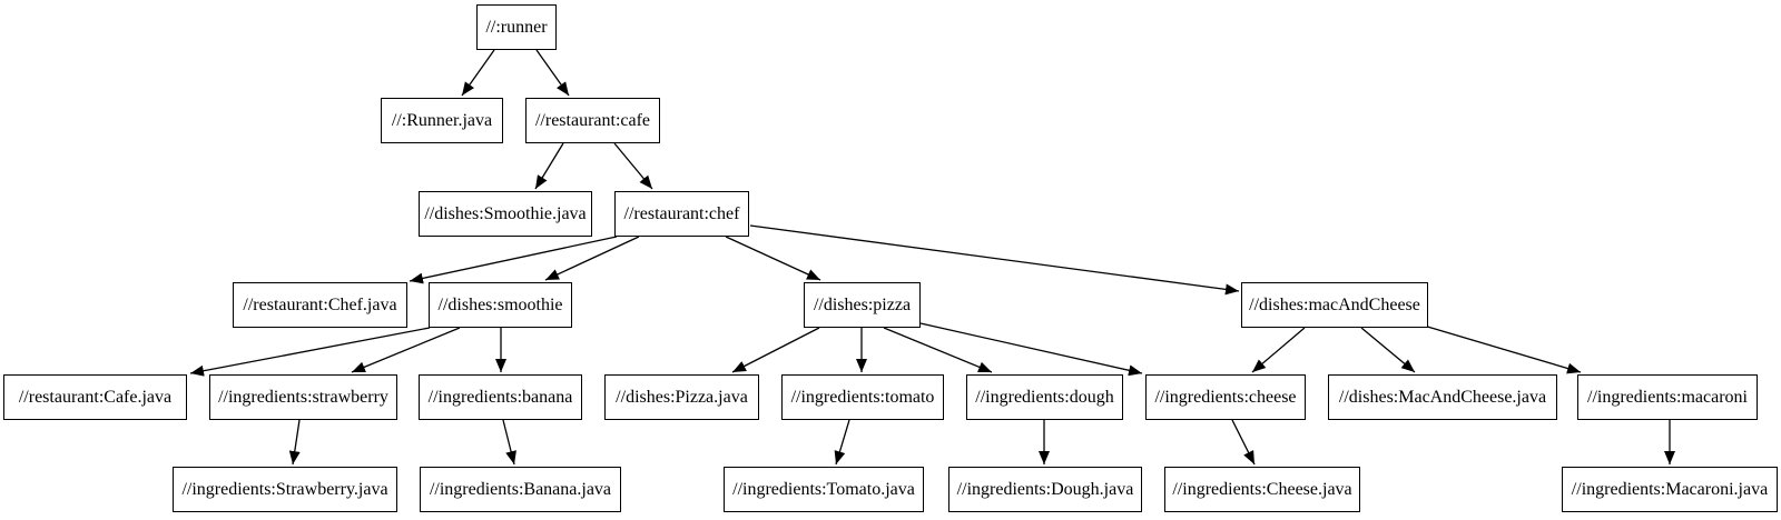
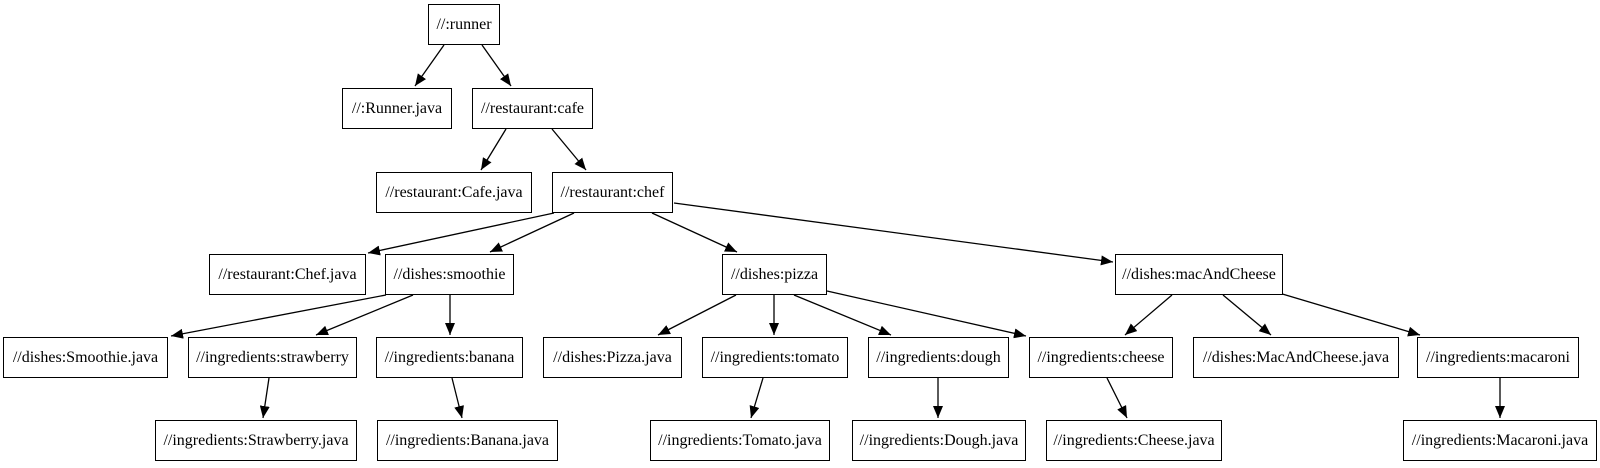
  //:runner
  //:Runner.java
  //restaurant:cafe
- //dishes:Smoothie.java
+ //restaurant:Cafe.java
  //restaurant:chef
  //restaurant:Chef.java
  //dishes:smoothie
  //dishes:pizza
  //dishes:macAndCheese
- //restaurant:Cafe.java
+ //dishes:Smoothie.java
  //ingredients:strawberry
  //ingredients:banana
  //dishes:Pizza.java
  //ingredients:tomato
  //ingredients:dough
  //ingredients:cheese
  //dishes:MacAndCheese.java
  //ingredients:macaroni
  //ingredients:Strawberry.java
  //ingredients:Banana.java
  //ingredients:Tomato.java
  //ingredients:Dough.java
  //ingredients:Cheese.java
  //ingredients:Macaroni.java
